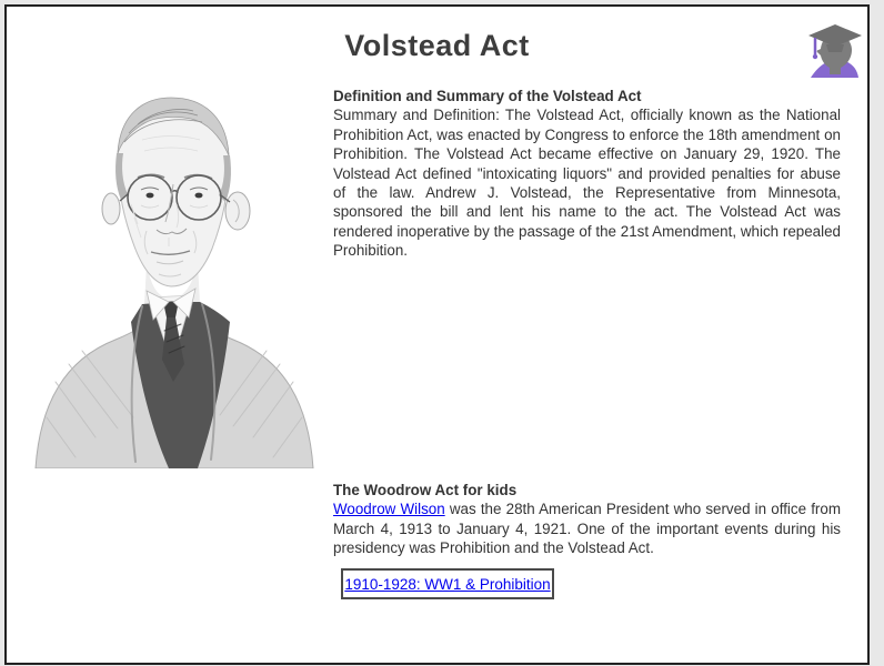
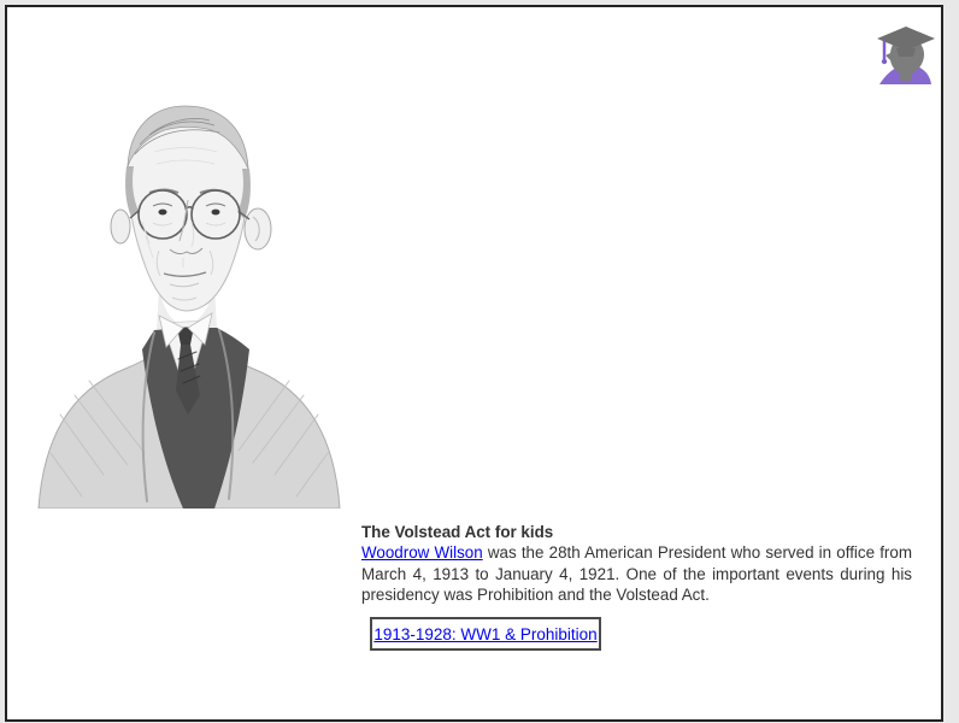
- Volstead Act
- Definition and Summary of the Volstead Act
- Summary and Definition: The Volstead Act, officially known as the National Prohibition Act, was enacted by Congress to enforce the 18th amendment on Prohibition. The Volstead Act became effective on January 29, 1920. The Volstead Act defined "intoxicating liquors" and provided penalties for abuse of the law. Andrew J. Volstead, the Representative from Minnesota, sponsored the bill and lent his name to the act. The Volstead Act was rendered inoperative by the passage of the 21st Amendment, which repealed Prohibition.
- The Woodrow Act for kids
+ The Volstead Act for kids
  Woodrow Wilson was the 28th American President who served in office from March 4, 1913 to January 4, 1921. One of the important events during his presidency was Prohibition and the Volstead Act.
- 1910-1928: WW1 & Prohibition
+ 1913-1928: WW1 & Prohibition
